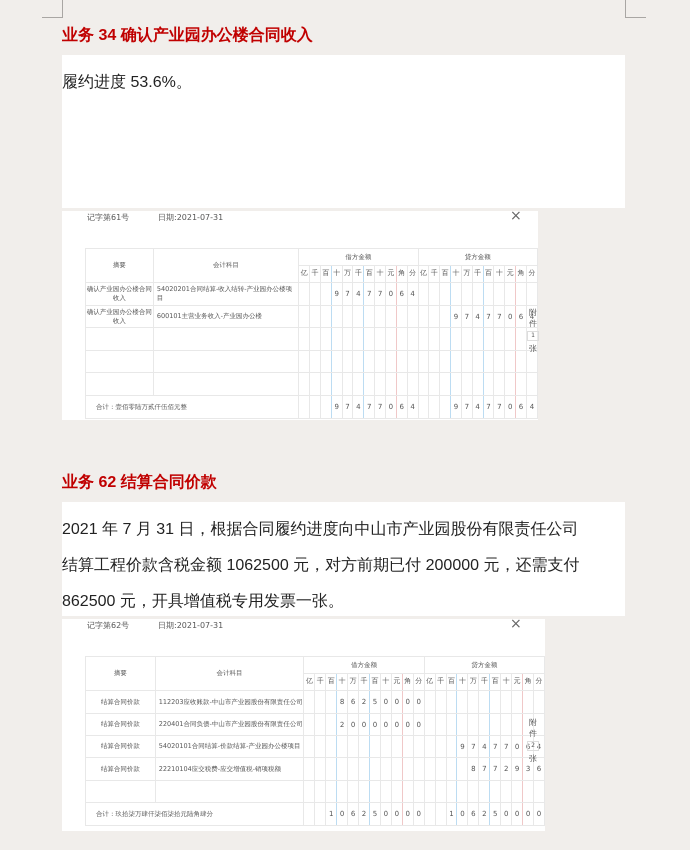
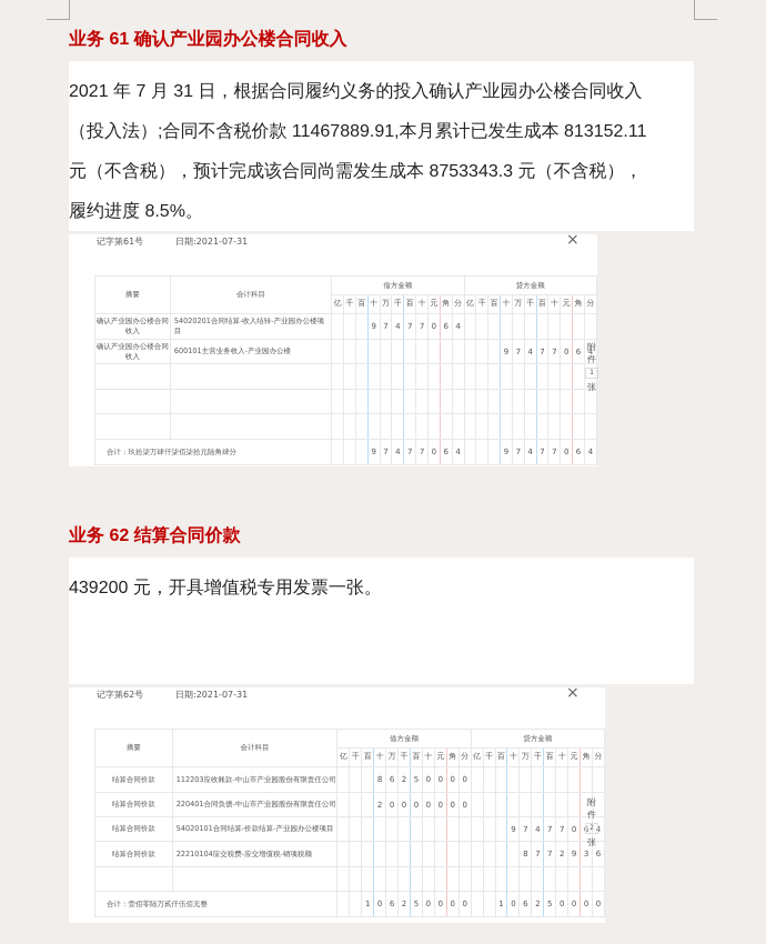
- 业务 34 确认产业园办公楼合同收入
+ 业务 61 确认产业园办公楼合同收入
+ 2021 年 7 月 31 日，根据合同履约义务的投入确认产业园办公楼合同收入
+ （投入法）;合同不含税价款 11467889.91,本月累计已发生成本 813152.11
+ 元（不含税），预计完成该合同尚需发生成本 8753343.3 元（不含税），
- 履约进度 53.6%。
+ 履约进度 8.5%。
  记字第61号
  日期:2021-07-31
  ×
  摘要	会计科目	借方金额	贷方金额
  亿	千	百	十	万	千	百	十	元	角	分	亿	千	百	十	万	千	百	十	元	角	分
  确认产业园办公楼合同收入	54020201合同结算-收入结转-产业园办公楼项目				9	7	4	7	7	0	6	4
  确认产业园办公楼合同收入	600101主营业务收入-产业园办公楼															9	7	4	7	7	0	6	4
- 合计：壹佰零陆万贰仟伍佰元整				9	7	4	7	7	0	6	4				9	7	4	7	7	0	6	4
+ 合计：玖拾柒万肆仟柒佰柒拾元陆角肆分				9	7	4	7	7	0	6	4				9	7	4	7	7	0	6	4
  附
  件
  张
  业务 62 结算合同价款
- 2021 年 7 月 31 日，根据合同履约进度向中山市产业园股份有限责任公司
- 结算工程价款含税金额 1062500 元，对方前期已付 200000 元，还需支付
- 862500 元，开具增值税专用发票一张。
+ 439200 元，开具增值税专用发票一张。
  记字第62号
  日期:2021-07-31
  ×
  摘要	会计科目	借方金额	贷方金额
  亿	千	百	十	万	千	百	十	元	角	分	亿	千	百	十	万	千	百	十	元	角	分
  结算合同价款	112203应收账款-中山市产业园股份有限责任公司				8	6	2	5	0	0	0	0
  结算合同价款	220401合同负债-中山市产业园股份有限责任公司				2	0	0	0	0	0	0	0
  结算合同价款	54020101合同结算-价款结算-产业园办公楼项目															9	7	4	7	7	0	6	4
  结算合同价款	22210104应交税费-应交增值税-销项税额																8	7	7	2	9	3	6
- 合计：玖拾柒万肆仟柒佰柒拾元陆角肆分			1	0	6	2	5	0	0	0	0			1	0	6	2	5	0	0	0	0
+ 合计：壹佰零陆万贰仟伍佰元整			1	0	6	2	5	0	0	0	0			1	0	6	2	5	0	0	0	0
  附
  件
  张
